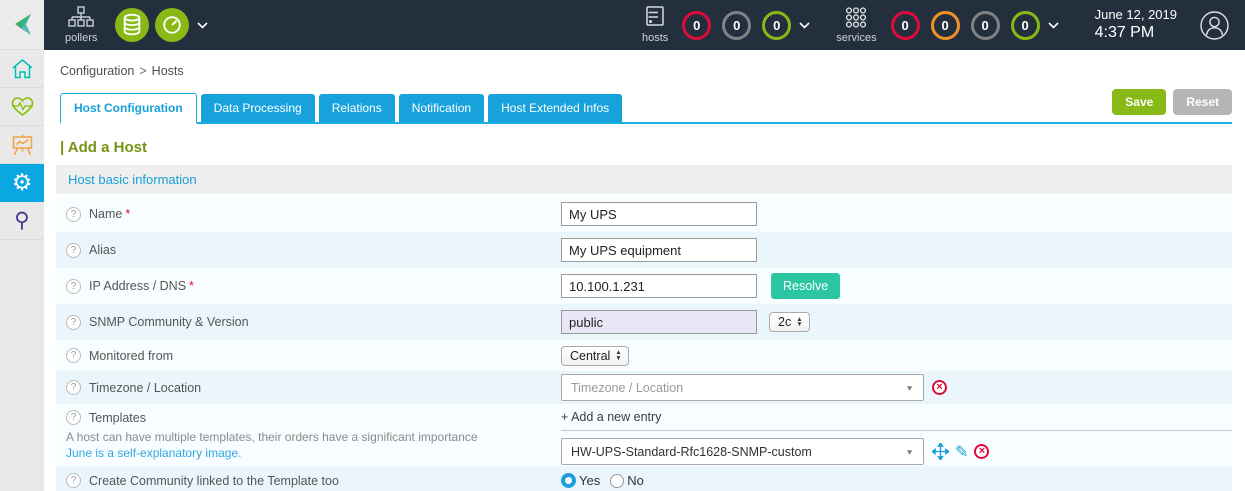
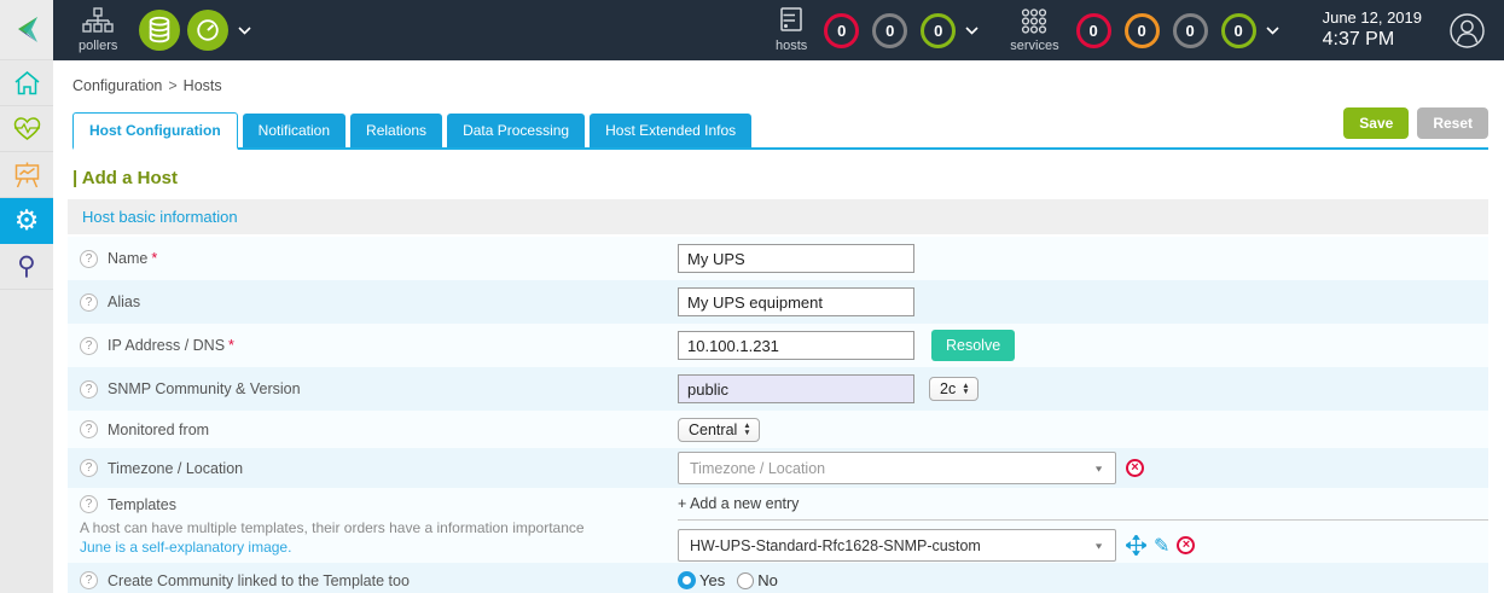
  pollers
  hosts
  0
  0
  0
  services
  0
  0
  0
  0
  June 12, 2019
  4:37 PM
  ⚙
  ⚲
  Configuration > Hosts
  Host Configuration
- Data Processing
+ Notification
  Relations
- Notification
+ Data Processing
  Host Extended Infos
  Save
  Reset
  | Add a Host
  Host basic information
  ?
  Name
  *
  My UPS
  ?
  Alias
  My UPS equipment
  ?
  IP Address / DNS
  *
  10.100.1.231
  Resolve
  ?
  SNMP Community & Version
  public
  2c
  ?
  Monitored from
  Central
  ?
  Timezone / Location
  Timezone / Location
  ▼
  ×
  ?
  Templates
- A host can have multiple templates, their orders have a significant importance
+ A host can have multiple templates, their orders have a information importance
  June is a self-explanatory image.
  + Add a new entry
  HW-UPS-Standard-Rfc1628-SNMP-custom
  ▼
  ✎
  ×
  ?
  Create Community linked to the Template too
  Yes
  No
